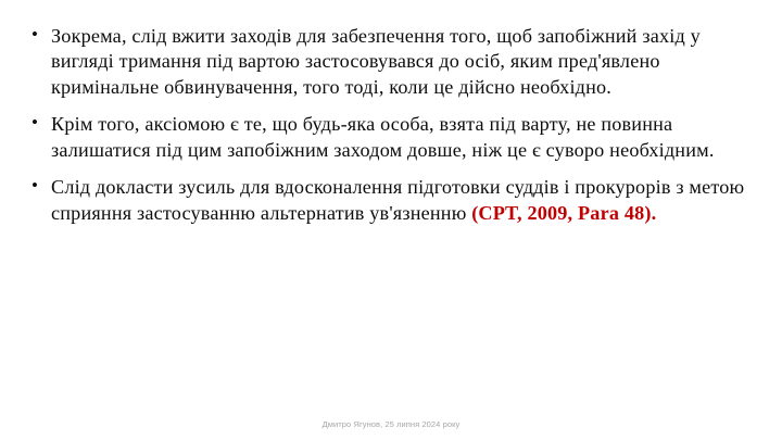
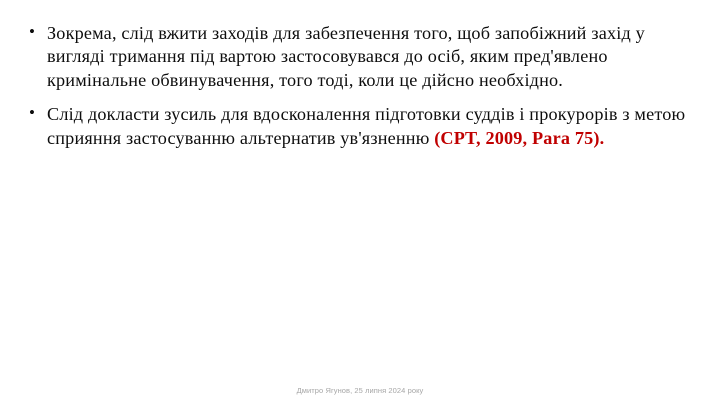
  Зокрема, слід вжити заходів для забезпечення того, щоб запобіжний захід у вигляді тримання під вартою застосовувався до осіб, яким пред'явлено кримінальне обвинувачення, того тоді, коли це дійсно необхідно.
- Крім того, аксіомою є те, що будь-яка особа, взята під варту, не повинна залишатися під цим запобіжним заходом довше, ніж це є суворо необхідним.
- Слід докласти зусиль для вдосконалення підготовки суддів і прокурорів з метою сприяння застосуванню альтернатив ув'язненню (CPT, 2009, Para 48).
+ Слід докласти зусиль для вдосконалення підготовки суддів і прокурорів з метою сприяння застосуванню альтернатив ув'язненню (CPT, 2009, Para 75).
  Дмитро Ягунов, 25 липня 2024 року
